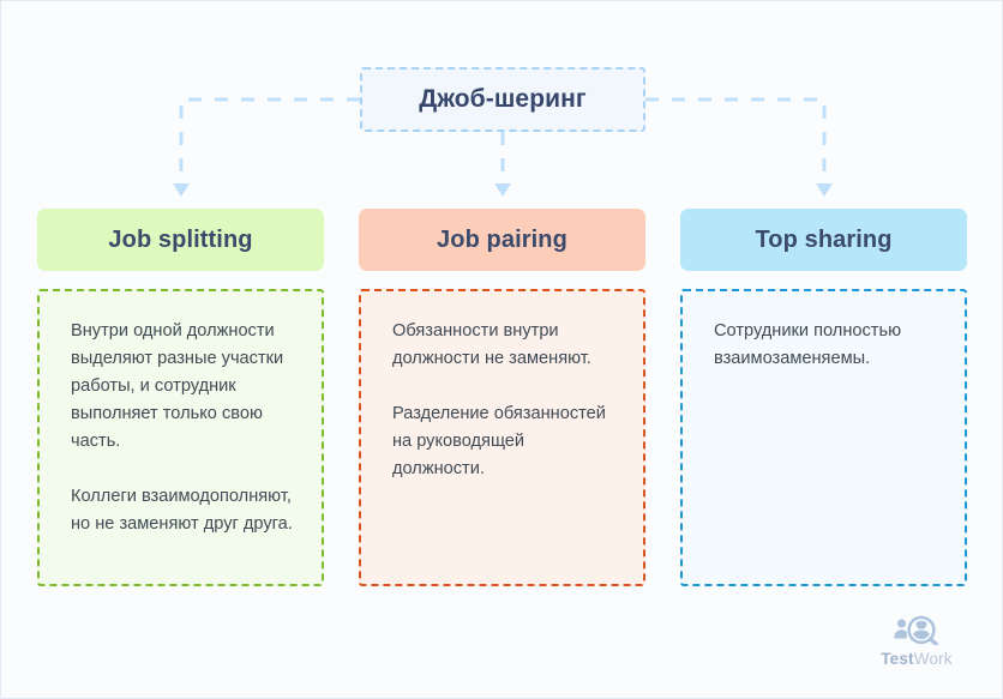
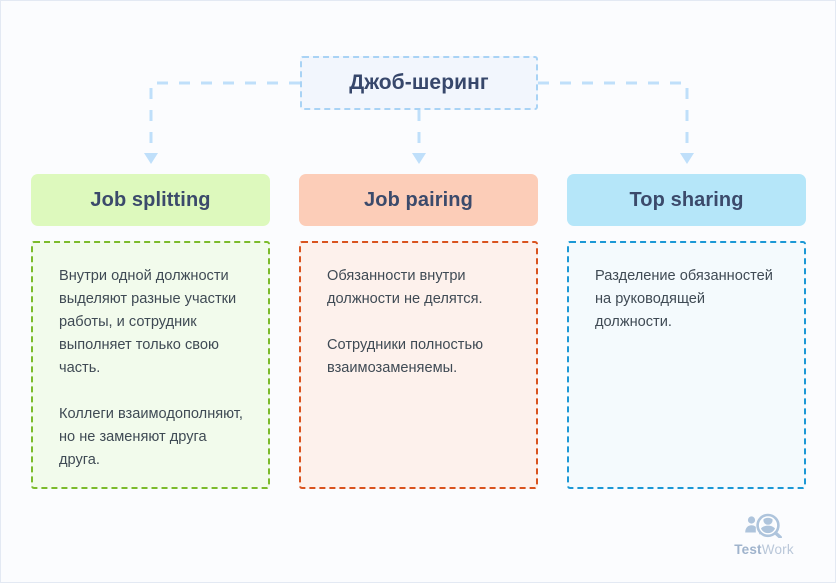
  Джоб-шеринг
  Job splitting
  Внутри одной должности выделяют разные участки работы, и сотрудник выполняет только свою часть.
- Коллеги взаимодополняют, но не заменяют друг друга.
+ Коллеги взаимодополняют, но не заменяют друга друга.
  Job pairing
- Обязанности внутри должности не заменяют.
+ Обязанности внутри должности не делятся.
- Разделение обязанностей на руководящей должности.
+ Сотрудники полностью взаимозаменяемы.
  Top sharing
- Сотрудники полностью взаимозаменяемы.
+ Разделение обязанностей на руководящей должности.
  TestWork
